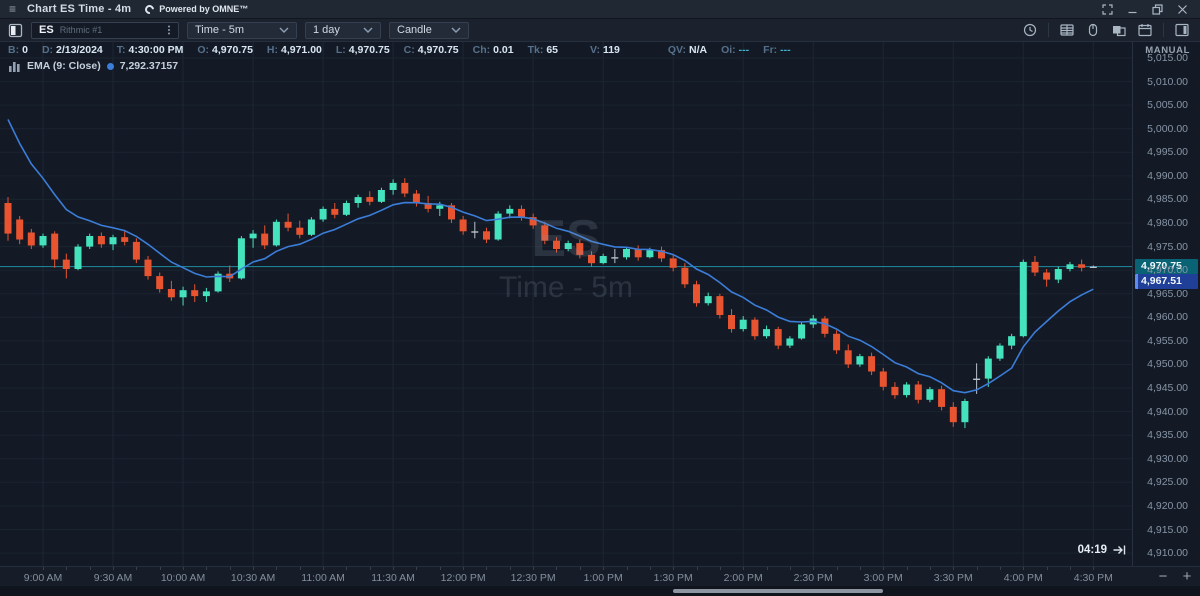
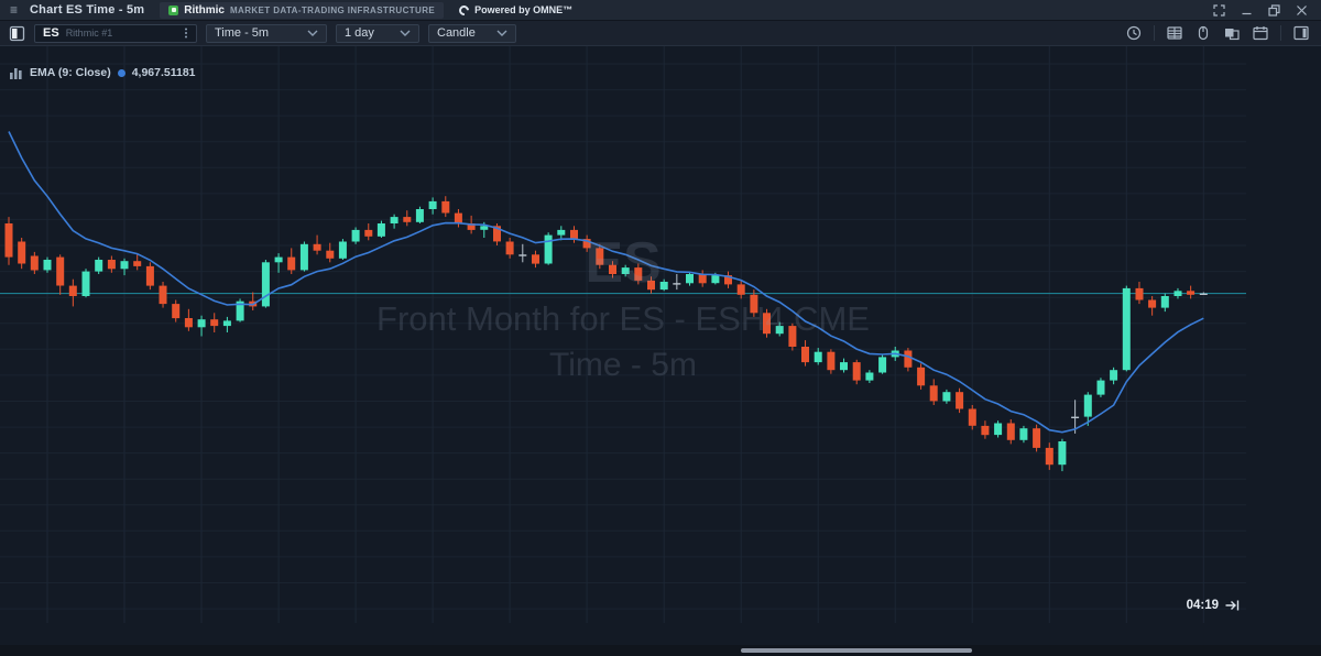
  ≡
- Chart ES Time - 4m
+ Chart ES Time - 5m
+ Rithmic
+ MARKET DATA-TRADING INFRASTRUCTURE
  Powered by OMNE™
  ES
  Rithmic #1
  Time - 5m
  1 day
  Candle
  ES
+ Front Month for ES - ESH4 CME
  Time - 5m
- B: 0
- D: 2/13/2024
- T: 4:30:00 PM
- O: 4,970.75
- H: 4,971.00
- L: 4,970.75
- C: 4,970.75
- Ch: 0.01
- Tk: 65
- V: 119
- QV: N/A
- Oi: ---
- Fr: ---
  EMA (9: Close)
- 7,292.37157
+ 4,967.51181
  04:19
- MANUAL
- 4,970.75
- 4,967.51
- 5,015.00
- 5,010.00
- 5,005.00
- 5,000.00
- 4,995.00
- 4,990.00
- 4,985.00
- 4,980.00
- 4,975.00
- 4,970.00
- 4,965.00
- 4,960.00
- 4,955.00
- 4,950.00
- 4,945.00
- 4,940.00
- 4,935.00
- 4,930.00
- 4,925.00
- 4,920.00
- 4,915.00
- 4,910.00
- −
- +
- 9:00 AM
- 9:30 AM
- 10:00 AM
- 10:30 AM
- 11:00 AM
- 11:30 AM
- 12:00 PM
- 12:30 PM
- 1:00 PM
- 1:30 PM
- 2:00 PM
- 2:30 PM
- 3:00 PM
- 3:30 PM
- 4:00 PM
- 4:30 PM
